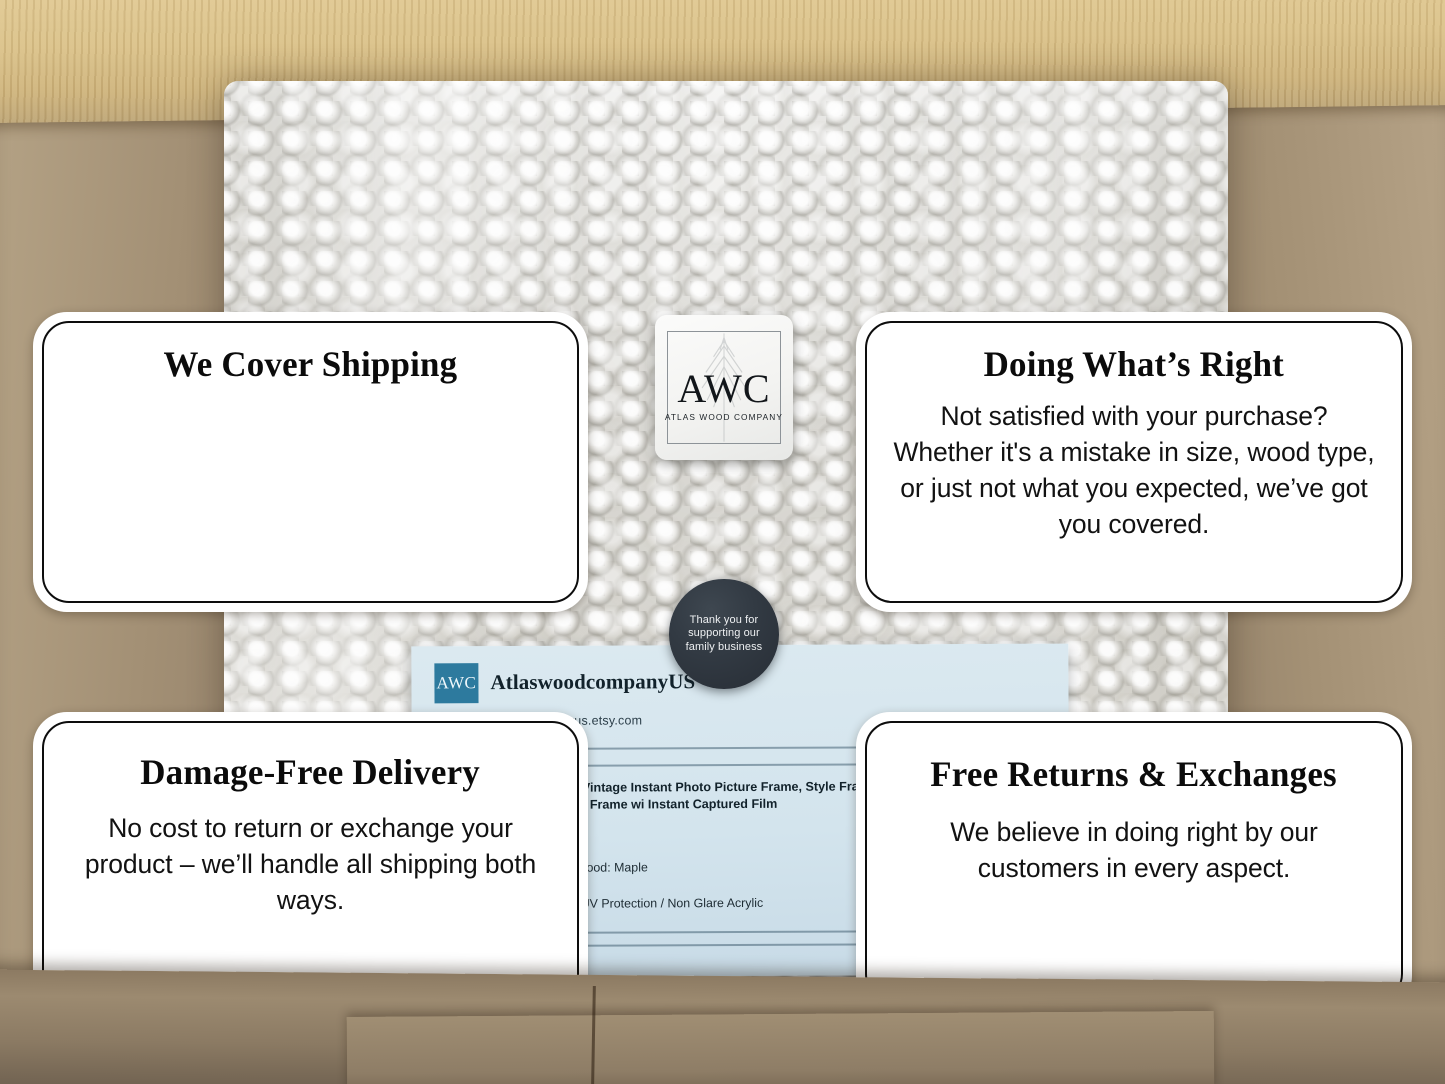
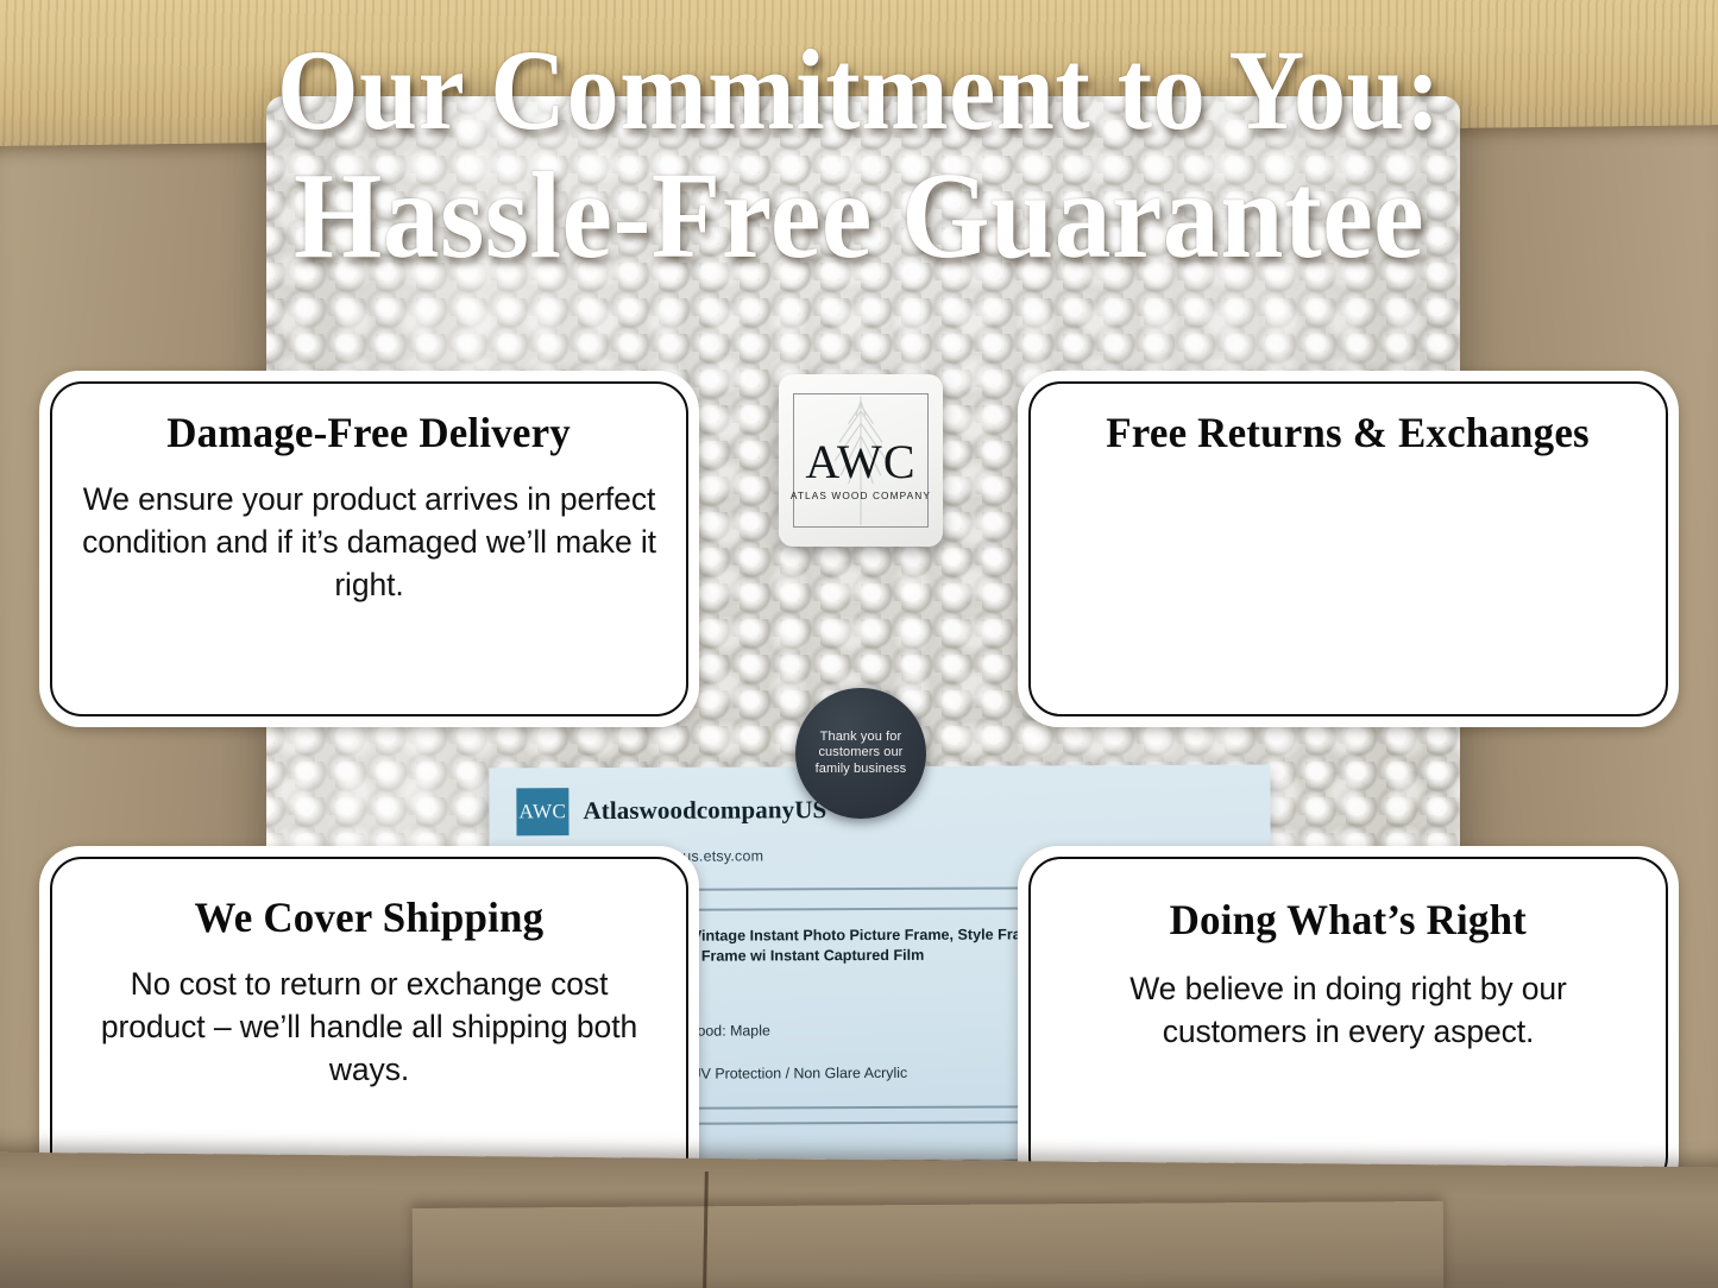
  AWC
  AtlaswoodcompanyUS
  us.etsy.com
  intage Instant Photo Picture Frame, Style Fra Frame wi Instant Captured Film
  V Protection / Non Glare Acrylic
  AWC
  ATLAS WOOD COMPANY
- Thank you for supporting our family business
+ Thank you for customers our family business
+ Our Commitment to You:
+ Hassle-Free Guarantee
- We Cover Shipping
+ Damage-Free Delivery
+ We ensure your product arrives in perfect condition and if it’s damaged we’ll make it right.
- Doing What’s Right
+ Free Returns & Exchanges
- Not satisfied with your purchase? Whether it's a mistake in size, wood type, or just not what you expected, we’ve got you covered.
- Damage-Free Delivery
+ We Cover Shipping
- No cost to return or exchange your product – we’ll handle all shipping both ways.
+ No cost to return or exchange cost product – we’ll handle all shipping both ways.
- Free Returns & Exchanges
+ Doing What’s Right
  We believe in doing right by our customers in every aspect.
